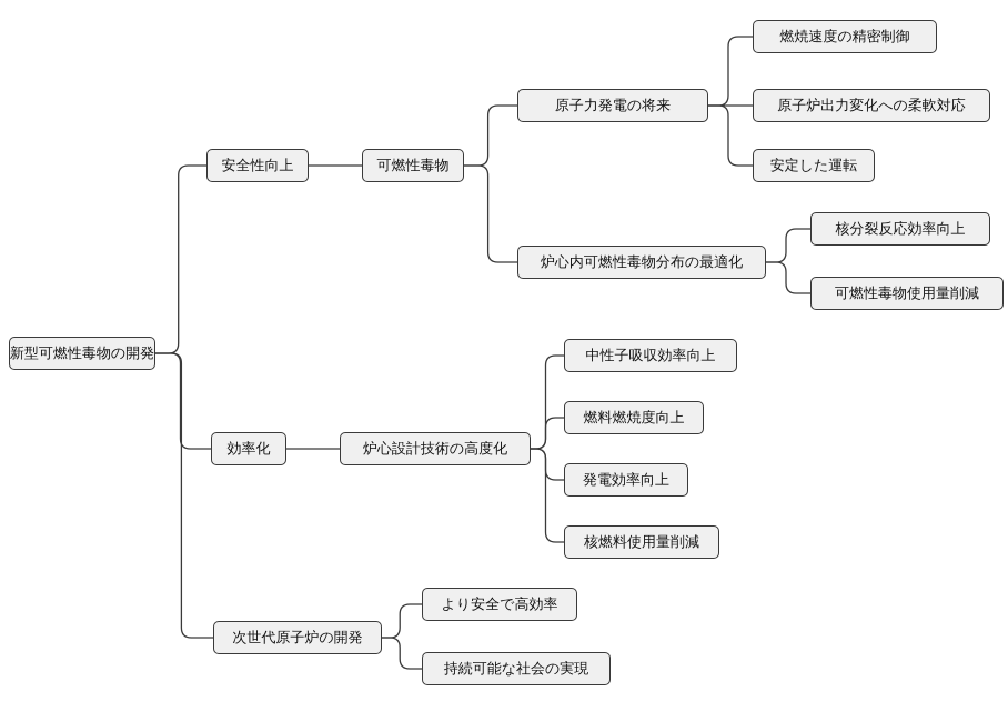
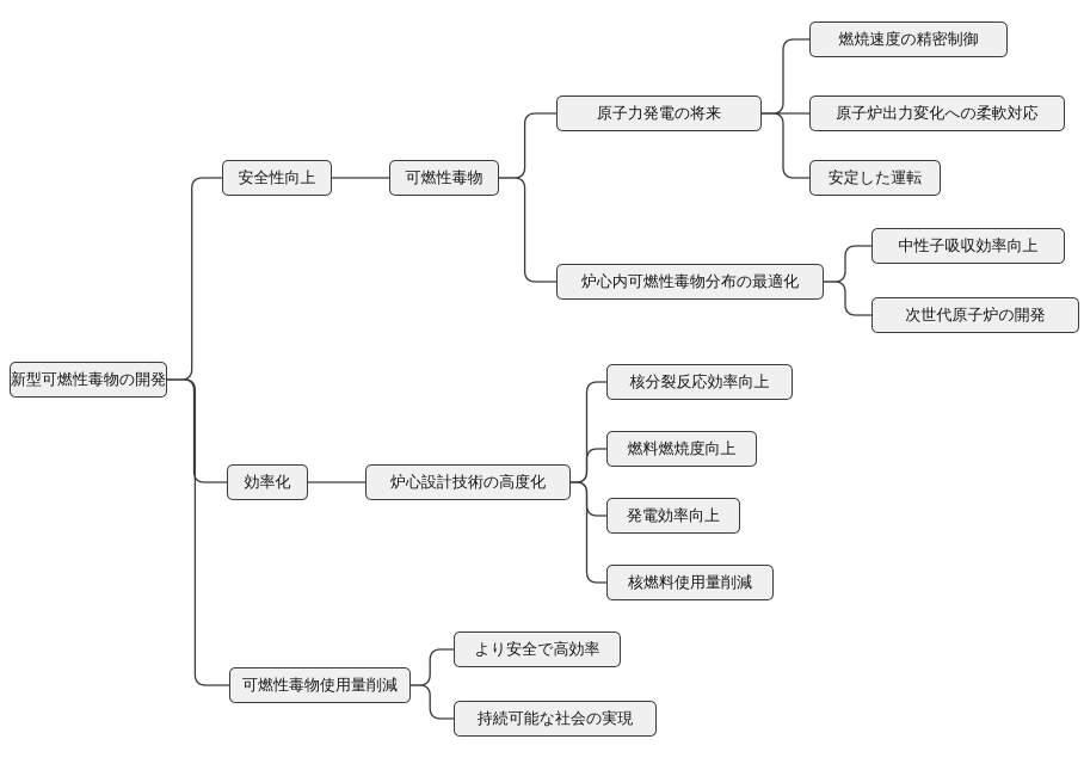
  新型可燃性毒物の開発
  安全性向上
  可燃性毒物
  原子力発電の将来
  燃焼速度の精密制御
  原子炉出力変化への柔軟対応
  安定した運転
  炉心内可燃性毒物分布の最適化
- 核分裂反応効率向上
+ 中性子吸収効率向上
- 可燃性毒物使用量削減
+ 次世代原子炉の開発
  効率化
  炉心設計技術の高度化
- 中性子吸収効率向上
+ 核分裂反応効率向上
  燃料燃焼度向上
  発電効率向上
  核燃料使用量削減
- 次世代原子炉の開発
+ 可燃性毒物使用量削減
  より安全で高効率
  持続可能な社会の実現
